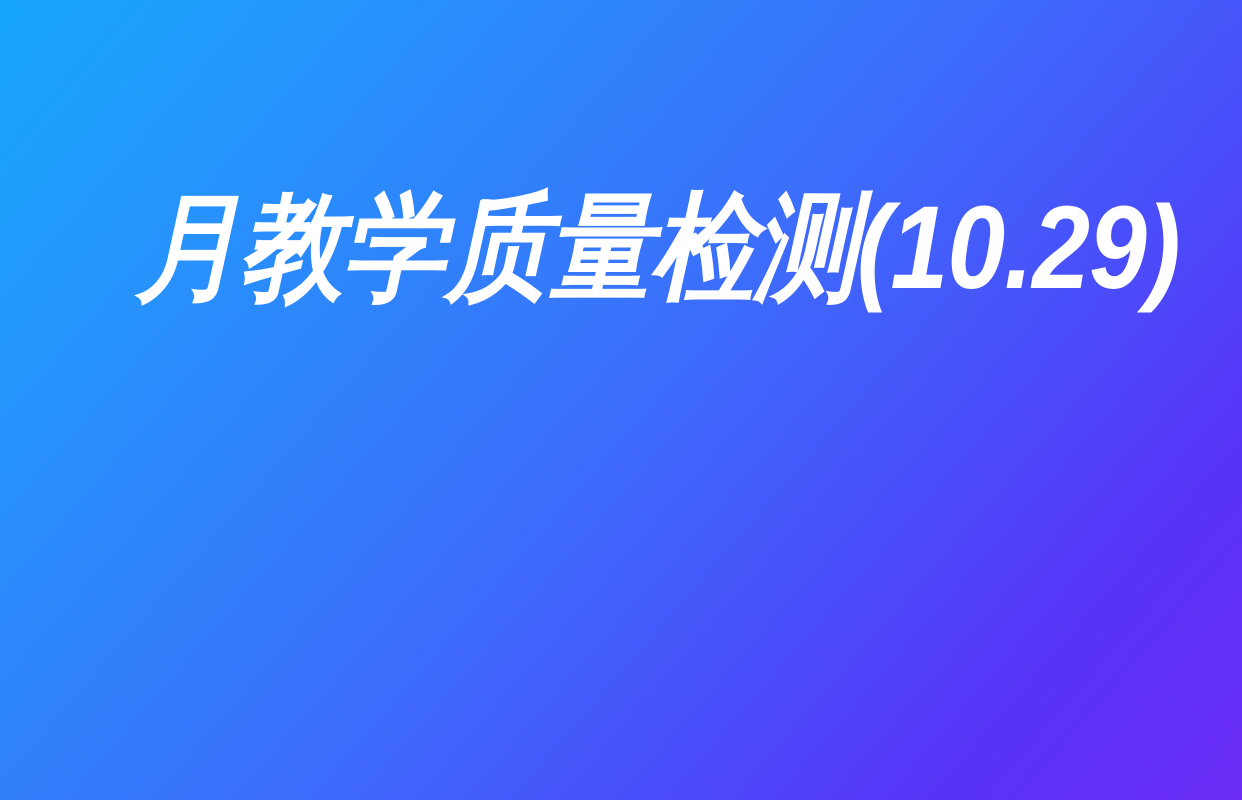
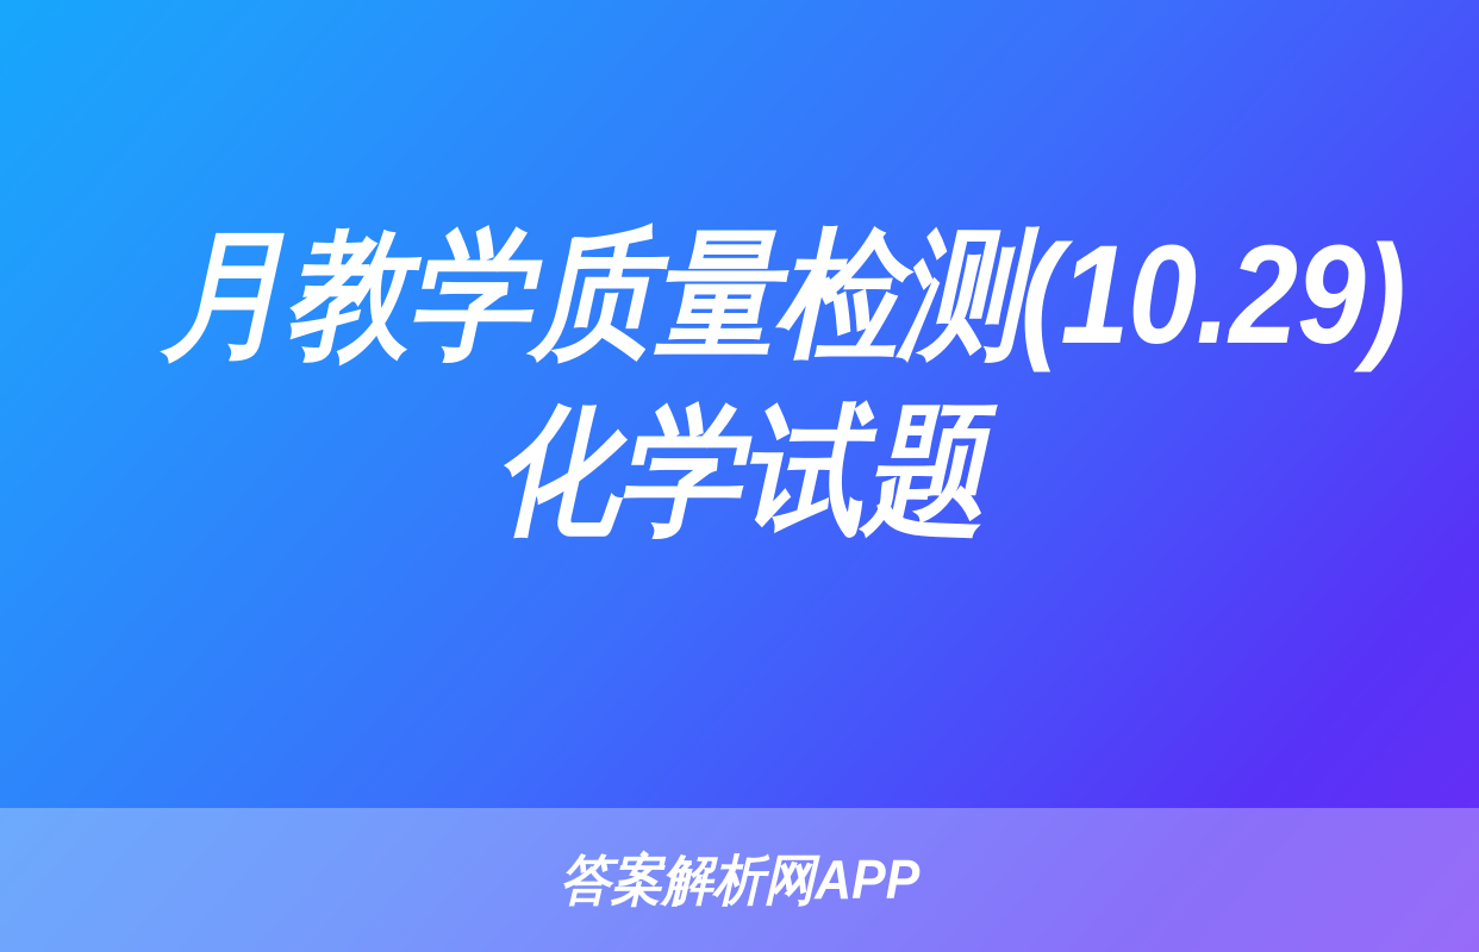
  月教学质量检测(10.29)
+ 化学试题
+ 答案解析网APP
